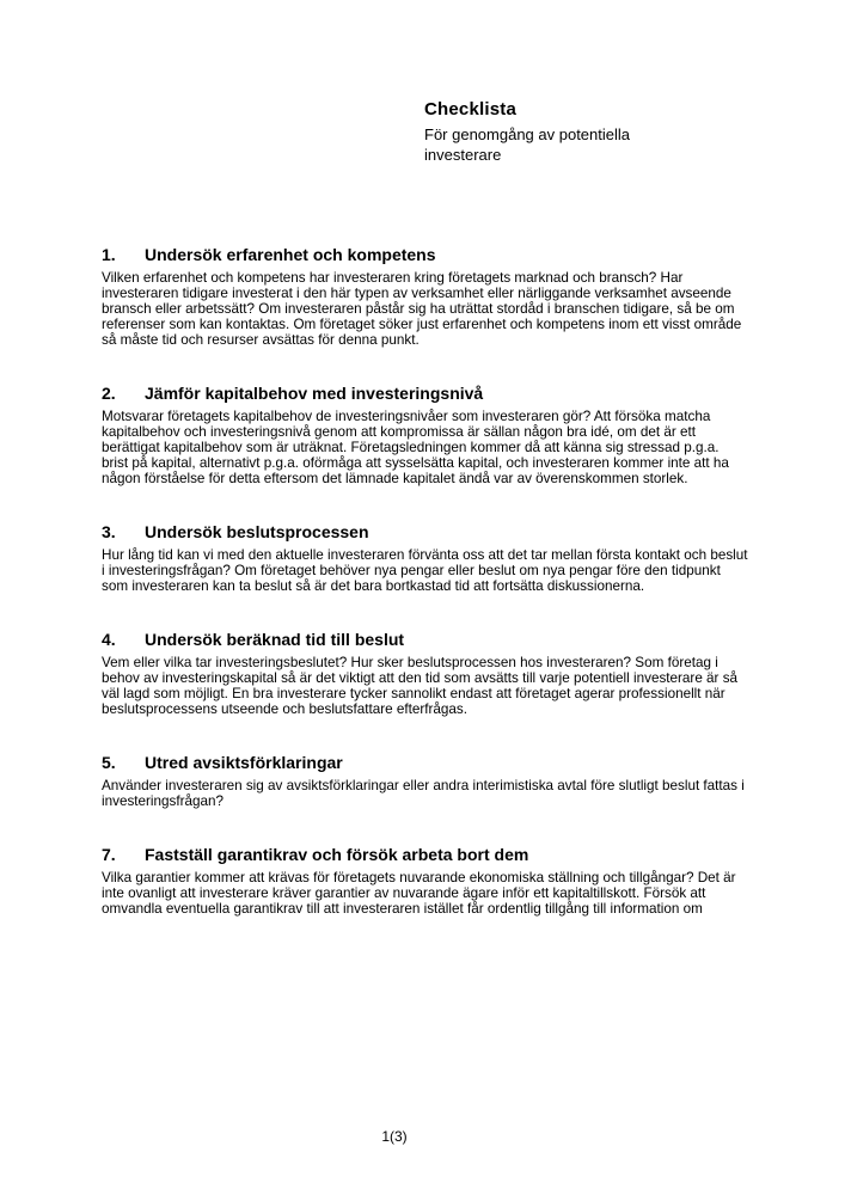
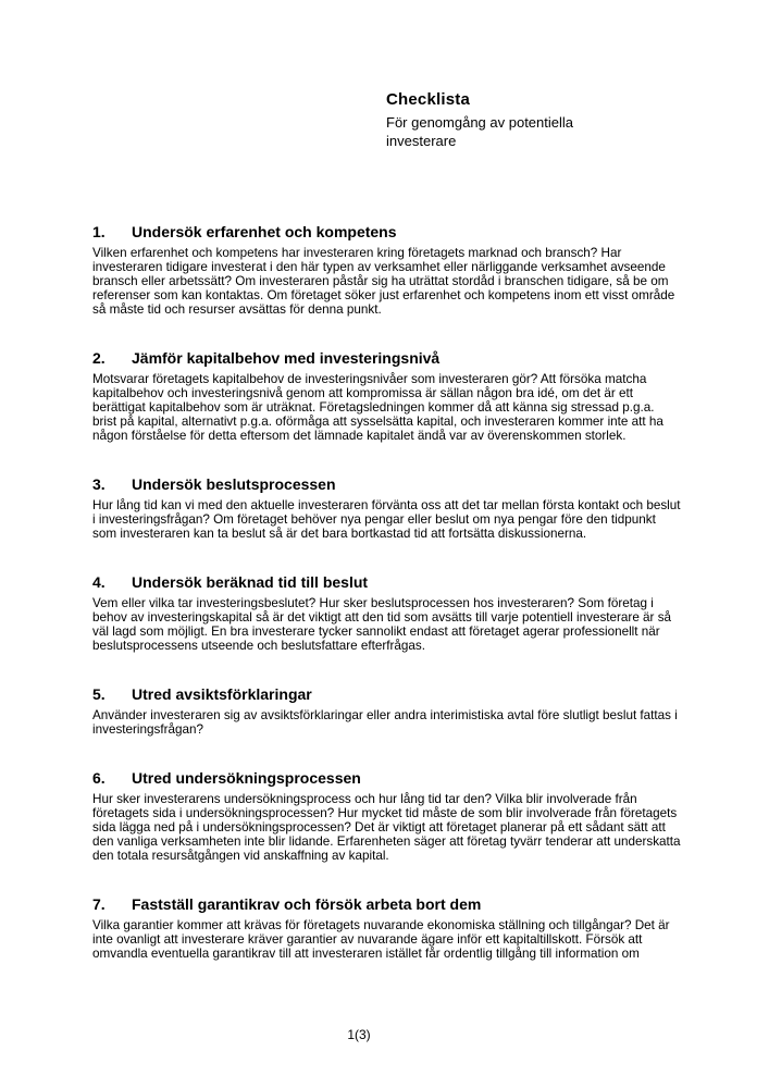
  Checklista
  För genomgång av potentiella investerare
  1.
  Undersök erfarenhet och kompetens
  Vilken erfarenhet och kompetens har investeraren kring företagets marknad och bransch? Har investeraren tidigare investerat i den här typen av verksamhet eller närliggande verksamhet avseende bransch eller arbetssätt? Om investeraren påstår sig ha uträttat stordåd i branschen tidigare, så be om referenser som kan kontaktas. Om företaget söker just erfarenhet och kompetens inom ett visst område så måste tid och resurser avsättas för denna punkt.
  2.
  Jämför kapitalbehov med investeringsnivå
  Motsvarar företagets kapitalbehov de investeringsnivåer som investeraren gör? Att försöka matcha kapitalbehov och investeringsnivå genom att kompromissa är sällan någon bra idé, om det är ett berättigat kapitalbehov som är uträknat. Företagsledningen kommer då att känna sig stressad p.g.a. brist på kapital, alternativt p.g.a. oförmåga att sysselsätta kapital, och investeraren kommer inte att ha någon förståelse för detta eftersom det lämnade kapitalet ändå var av överenskommen storlek.
  3.
  Undersök beslutsprocessen
  Hur lång tid kan vi med den aktuelle investeraren förvänta oss att det tar mellan första kontakt och beslut i investeringsfrågan? Om företaget behöver nya pengar eller beslut om nya pengar före den tidpunkt som investeraren kan ta beslut så är det bara bortkastad tid att fortsätta diskussionerna.
  4.
  Undersök beräknad tid till beslut
  Vem eller vilka tar investeringsbeslutet? Hur sker beslutsprocessen hos investeraren? Som företag i behov av investeringskapital så är det viktigt att den tid som avsätts till varje potentiell investerare är så väl lagd som möjligt. En bra investerare tycker sannolikt endast att företaget agerar professionellt när beslutsprocessens utseende och beslutsfattare efterfrågas.
  5.
  Utred avsiktsförklaringar
  Använder investeraren sig av avsiktsförklaringar eller andra interimistiska avtal före slutligt beslut fattas i investeringsfrågan?
+ 6.
+ Utred undersökningsprocessen
+ Hur sker investerarens undersökningsprocess och hur lång tid tar den? Vilka blir involverade från företagets sida i undersökningsprocessen? Hur mycket tid måste de som blir involverade från företagets sida lägga ned på i undersökningsprocessen? Det är viktigt att företaget planerar på ett sådant sätt att den vanliga verksamheten inte blir lidande. Erfarenheten säger att företag tyvärr tenderar att underskatta den totala resursåtgången vid anskaffning av kapital.
  7.
  Fastställ garantikrav och försök arbeta bort dem
  Vilka garantier kommer att krävas för företagets nuvarande ekonomiska ställning och tillgångar? Det är inte ovanligt att investerare kräver garantier av nuvarande ägare inför ett kapitaltillskott. Försök att omvandla eventuella garantikrav till att investeraren istället får ordentlig tillgång till information om
  1(3)
